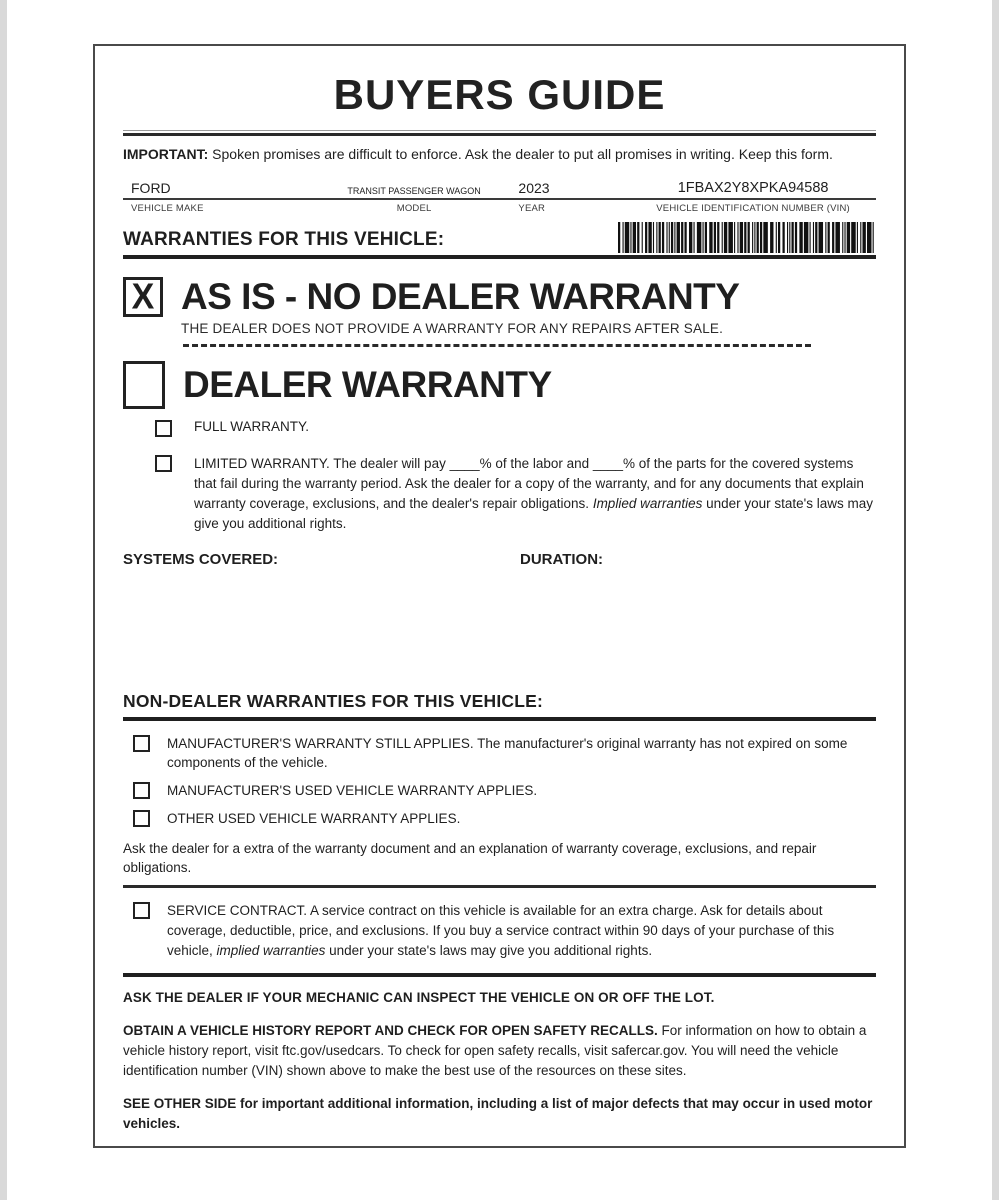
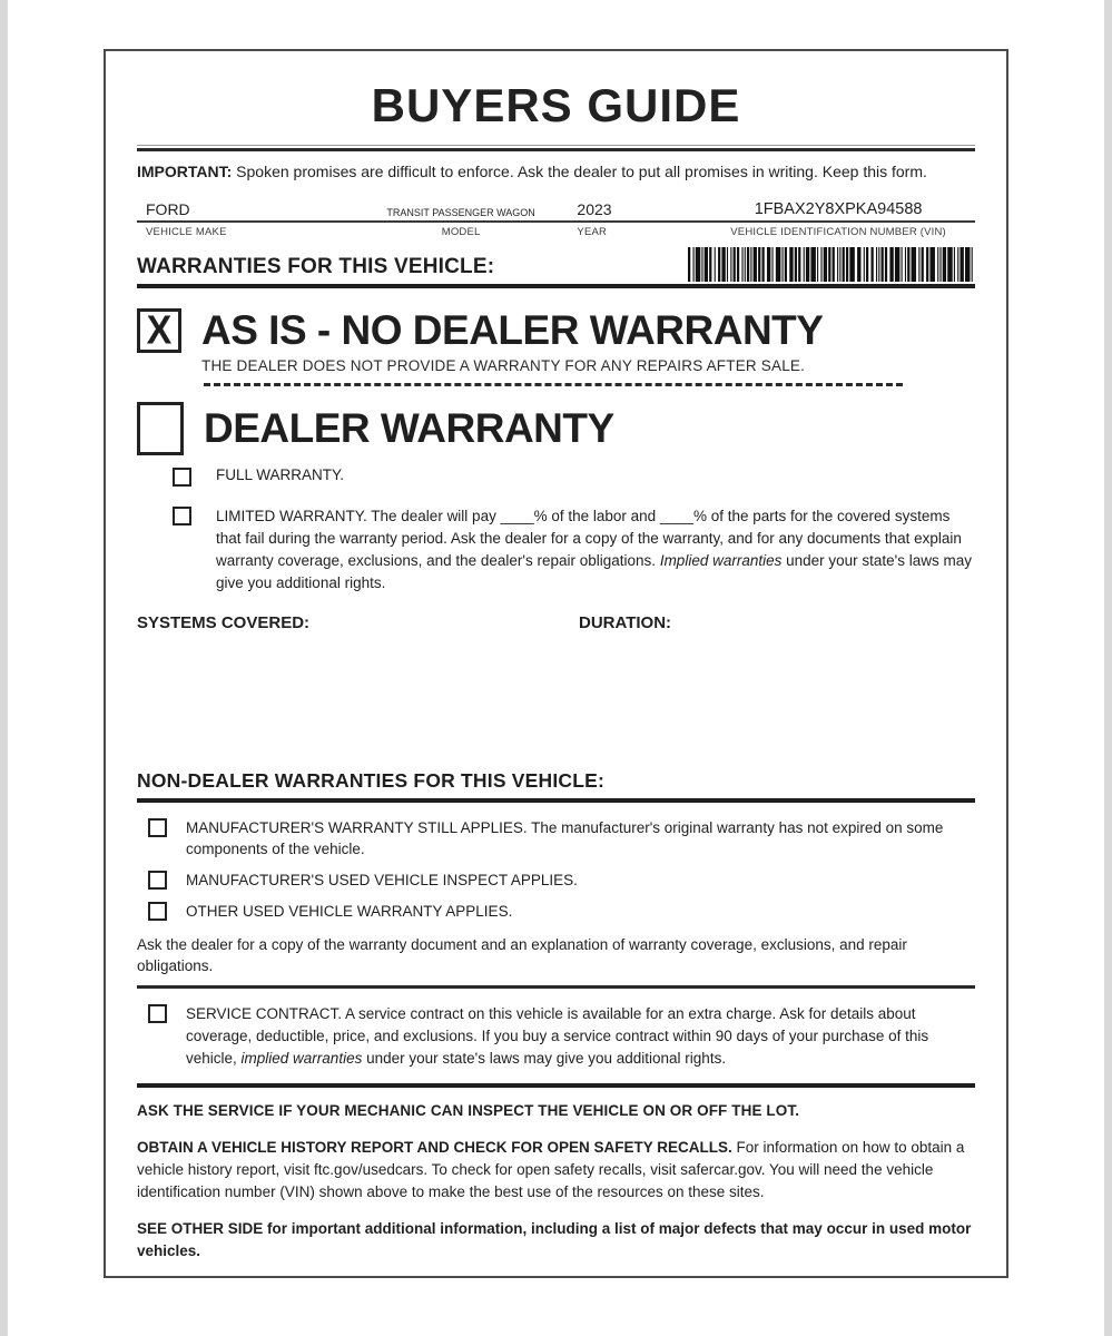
  BUYERS GUIDE
  IMPORTANT: Spoken promises are difficult to enforce. Ask the dealer to put all promises in writing. Keep this form.
  FORD
  TRANSIT PASSENGER WAGON
  2023
  1FBAX2Y8XPKA94588
  VEHICLE MAKE
  MODEL
  YEAR
  VEHICLE IDENTIFICATION NUMBER (VIN)
  WARRANTIES FOR THIS VEHICLE:
  X
  AS IS - NO DEALER WARRANTY
  THE DEALER DOES NOT PROVIDE A WARRANTY FOR ANY REPAIRS AFTER SALE.
  DEALER WARRANTY
  FULL WARRANTY.
  LIMITED WARRANTY. The dealer will pay ____% of the labor and ____% of the parts for the covered systems that fail during the warranty period. Ask the dealer for a copy of the warranty, and for any documents that explain warranty coverage, exclusions, and the dealer's repair obligations. Implied warranties under your state's laws may give you additional rights.
  SYSTEMS COVERED:
  DURATION:
  NON-DEALER WARRANTIES FOR THIS VEHICLE:
  MANUFACTURER'S WARRANTY STILL APPLIES. The manufacturer's original warranty has not expired on some components of the vehicle.
- MANUFACTURER'S USED VEHICLE WARRANTY APPLIES.
+ MANUFACTURER'S USED VEHICLE INSPECT APPLIES.
  OTHER USED VEHICLE WARRANTY APPLIES.
- Ask the dealer for a extra of the warranty document and an explanation of warranty coverage, exclusions, and repair obligations.
+ Ask the dealer for a copy of the warranty document and an explanation of warranty coverage, exclusions, and repair obligations.
  SERVICE CONTRACT. A service contract on this vehicle is available for an extra charge. Ask for details about coverage, deductible, price, and exclusions. If you buy a service contract within 90 days of your purchase of this vehicle, implied warranties under your state's laws may give you additional rights.
- ASK THE DEALER IF YOUR MECHANIC CAN INSPECT THE VEHICLE ON OR OFF THE LOT.
+ ASK THE SERVICE IF YOUR MECHANIC CAN INSPECT THE VEHICLE ON OR OFF THE LOT.
  OBTAIN A VEHICLE HISTORY REPORT AND CHECK FOR OPEN SAFETY RECALLS. For information on how to obtain a vehicle history report, visit ftc.gov/usedcars. To check for open safety recalls, visit safercar.gov. You will need the vehicle identification number (VIN) shown above to make the best use of the resources on these sites.
  SEE OTHER SIDE for important additional information, including a list of major defects that may occur in used motor vehicles.
